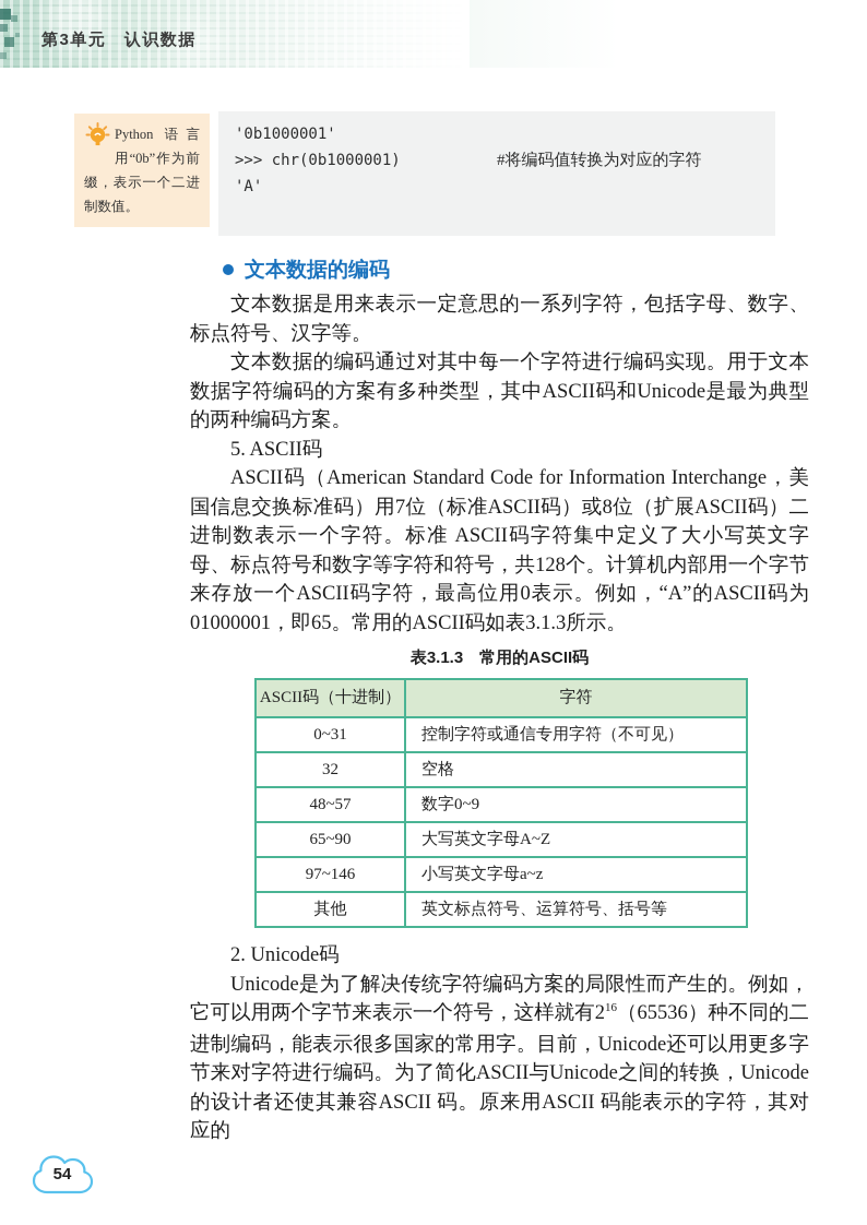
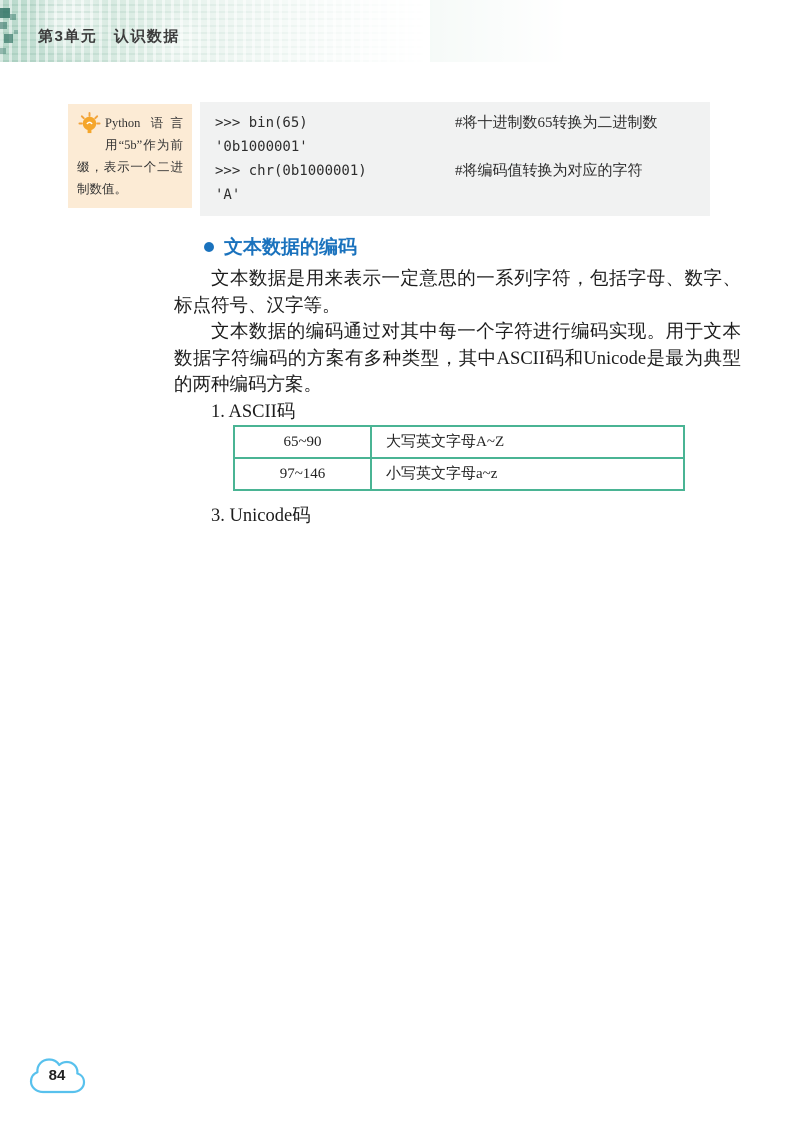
  第3单元 认识数据
- Python 语言用“0b”作为前缀，表示一个二进制数值。
+ Python 语言用“5b”作为前缀，表示一个二进制数值。
+ >>> bin(65)
+ #将十进制数65转换为二进制数
  '0b1000001'
  >>> chr(0b1000001)
  #将编码值转换为对应的字符
  'A'
  文本数据的编码
  文本数据是用来表示一定意思的一系列字符，包括字母、数字、标点符号、汉字等。
  文本数据的编码通过对其中每一个字符进行编码实现。用于文本数据字符编码的方案有多种类型，其中ASCII码和Unicode是最为典型的两种编码方案。
- 5. ASCII码
+ 1. ASCII码
- ASCII码（American Standard Code for Information Interchange，美国信息交换标准码）用7位（标准ASCII码）或8位（扩展ASCII码）二进制数表示一个字符。标准 ASCII码字符集中定义了大小写英文字母、标点符号和数字等字符和符号，共128个。计算机内部用一个字节来存放一个ASCII码字符，最高位用0表示。例如，“A”的ASCII码为01000001，即65。常用的ASCII码如表3.1.3所示。
- 表3.1.3 常用的ASCII码
- ASCII码（十进制）	字符
- 0~31	控制字符或通信专用字符（不可见）
- 32	空格
- 48~57	数字0~9
  65~90	大写英文字母A~Z
  97~146	小写英文字母a~z
- 其他	英文标点符号、运算符号、括号等
- 2. Unicode码
+ 3. Unicode码
- Unicode是为了解决传统字符编码方案的局限性而产生的。例如，它可以用两个字节来表示一个符号，这样就有216（65536）种不同的二进制编码，能表示很多国家的常用字。目前，Unicode还可以用更多字节来对字符进行编码。为了简化ASCII与Unicode之间的转换，Unicode的设计者还使其兼容ASCII 码。原来用ASCII 码能表示的字符，其对应的
- 54
+ 84
